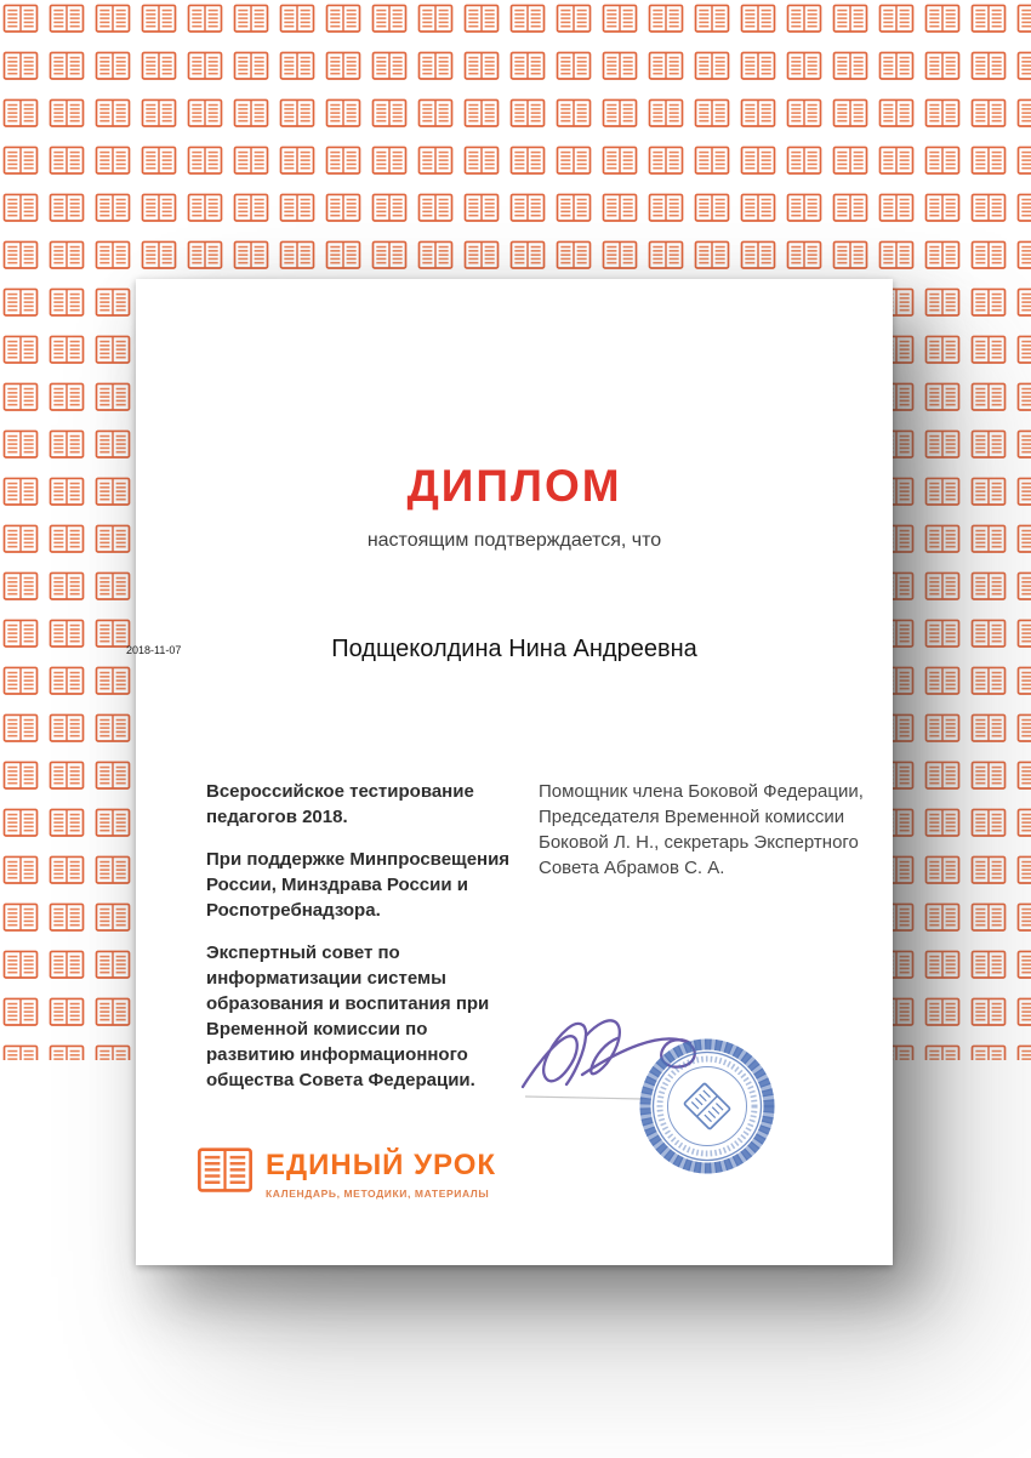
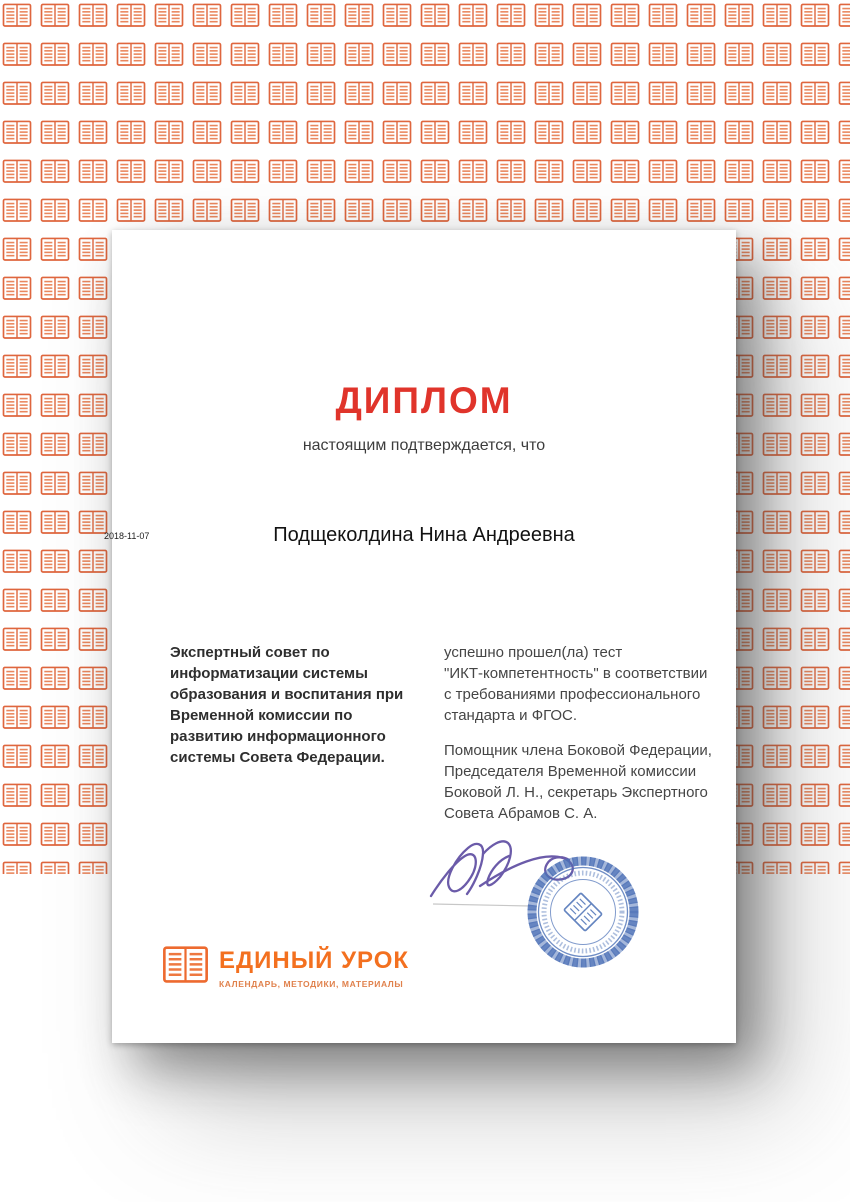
  2018-11-07
  ДИПЛОМ
  настоящим подтверждается, что
  Подщеколдина Нина Андреевна
- Всероссийское тестирование педагогов 2018.
- При поддержке Минпросвещения России, Минздрава России и Роспотребнадзора.
- Экспертный совет по информатизации системы образования и воспитания при Временной комиссии по развитию информационного общества Совета Федерации.
+ Экспертный совет по информатизации системы образования и воспитания при Временной комиссии по развитию информационного системы Совета Федерации.
+ успешно прошел(ла) тест "ИКТ‑компетентность" в соответствии с требованиями профессионального стандарта и ФГОС.
  Помощник члена Боковой Федерации, Председателя Временной комиссии Боковой Л. Н., секретарь Экспертного Совета Абрамов С. А.
  ЕДИНЫЙ УРОК
  КАЛЕНДАРЬ, МЕТОДИКИ, МАТЕРИАЛЫ
